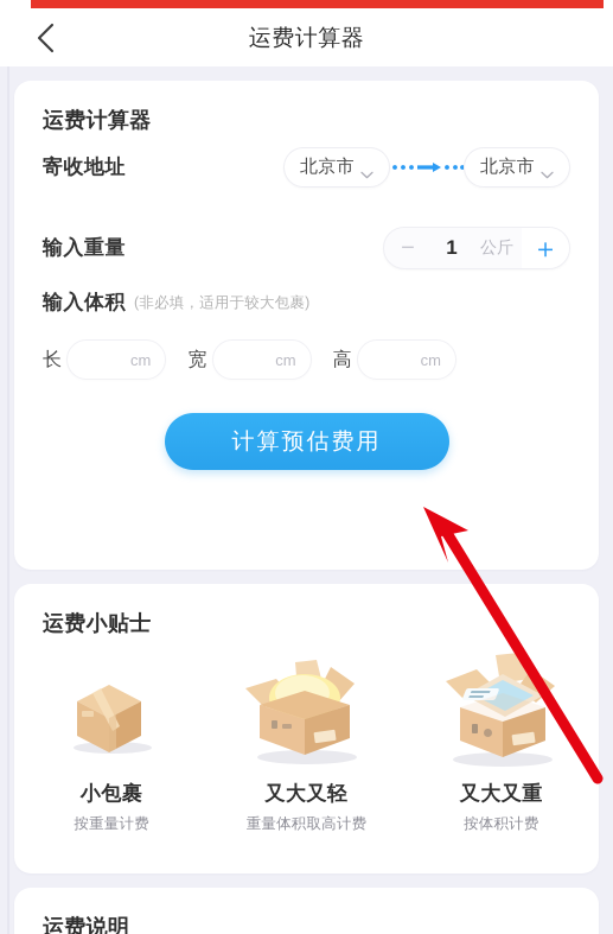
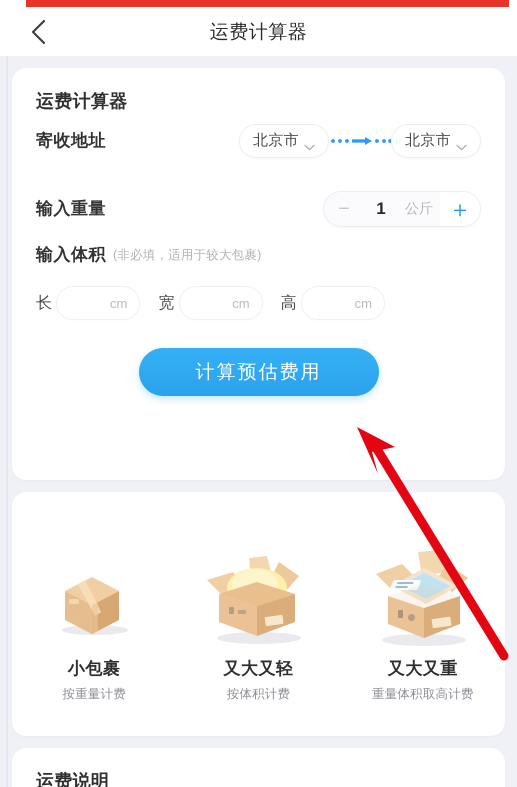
  运费计算器
  运费计算器
  寄收地址
  北京市
  北京市
  输入重量
  −
  1
  公斤
  ＋
  输入体积
  (非必填，适用于较大包裹)
  长
  cm
  宽
  cm
  高
  cm
  计算预估费用
- 运费小贴士
  小包裹
  按重量计费
  又大又轻
- 重量体积取高计费
+ 按体积计费
  又大又重
- 按体积计费
+ 重量体积取高计费
  运费说明
